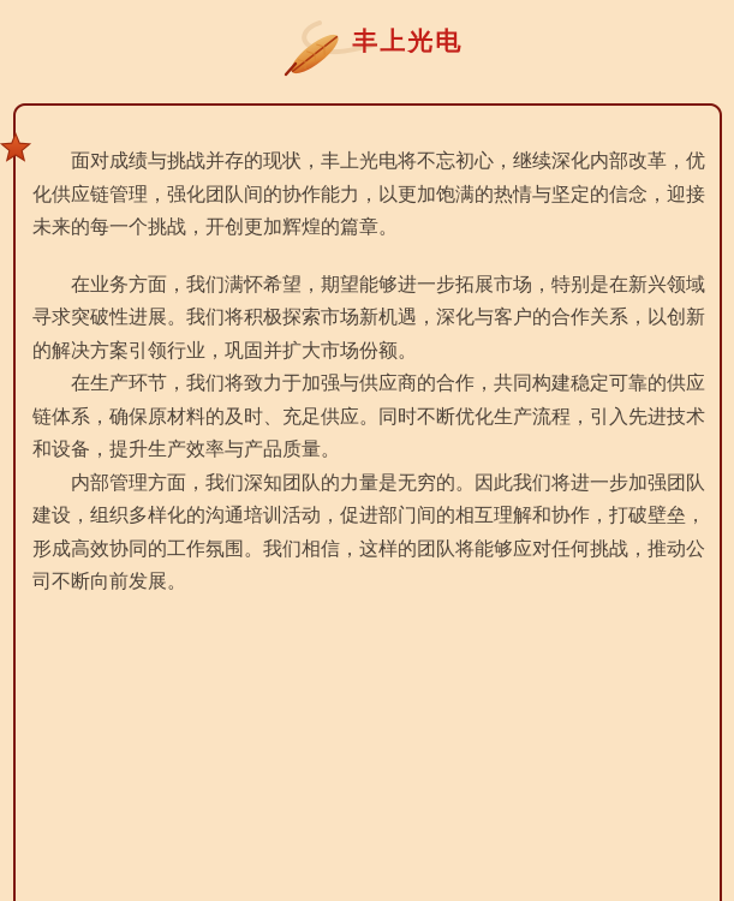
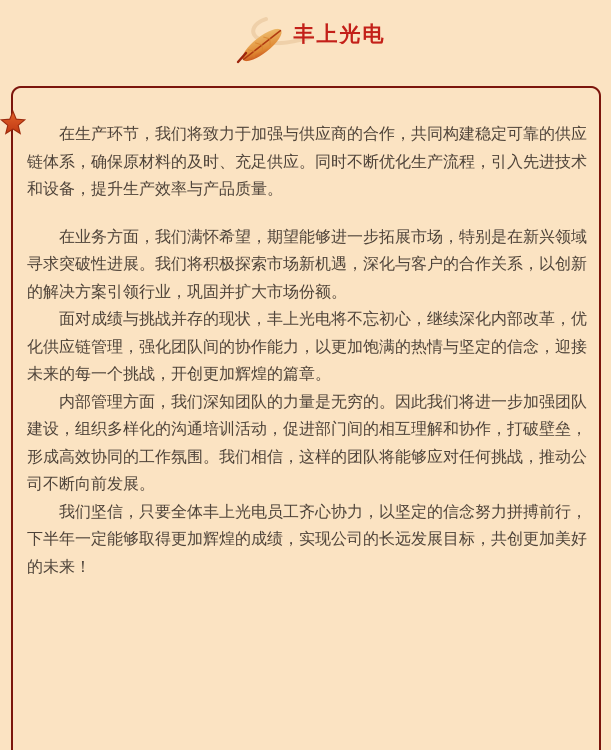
  丰上光电
- 面对成绩与挑战并存的现状，丰上光电将不忘初心，继续深化内部改革，优化供应链管理，强化团队间的协作能力，以更加饱满的热情与坚定的信念，迎接未来的每一个挑战，开创更加辉煌的篇章。
+ 在生产环节，我们将致力于加强与供应商的合作，共同构建稳定可靠的供应链体系，确保原材料的及时、充足供应。同时不断优化生产流程，引入先进技术和设备，提升生产效率与产品质量。
  在业务方面，我们满怀希望，期望能够进一步拓展市场，特别是在新兴领域寻求突破性进展。我们将积极探索市场新机遇，深化与客户的合作关系，以创新的解决方案引领行业，巩固并扩大市场份额。
- 在生产环节，我们将致力于加强与供应商的合作，共同构建稳定可靠的供应链体系，确保原材料的及时、充足供应。同时不断优化生产流程，引入先进技术和设备，提升生产效率与产品质量。
+ 面对成绩与挑战并存的现状，丰上光电将不忘初心，继续深化内部改革，优化供应链管理，强化团队间的协作能力，以更加饱满的热情与坚定的信念，迎接未来的每一个挑战，开创更加辉煌的篇章。
  内部管理方面，我们深知团队的力量是无穷的。因此我们将进一步加强团队建设，组织多样化的沟通培训活动，促进部门间的相互理解和协作，打破壁垒，形成高效协同的工作氛围。我们相信，这样的团队将能够应对任何挑战，推动公司不断向前发展。
+ 我们坚信，只要全体丰上光电员工齐心协力，以坚定的信念努力拼搏前行，下半年一定能够取得更加辉煌的成绩，实现公司的长远发展目标，共创更加美好的未来！
